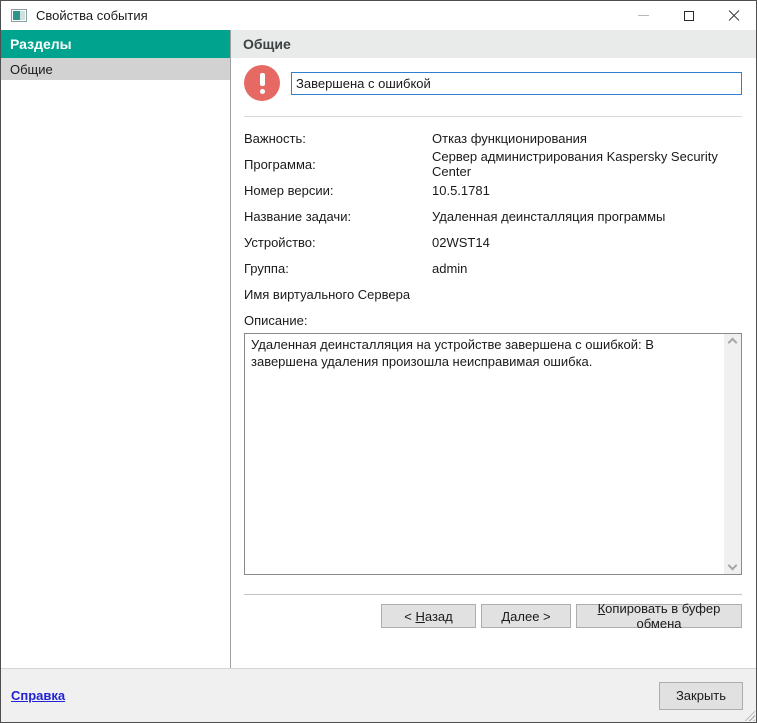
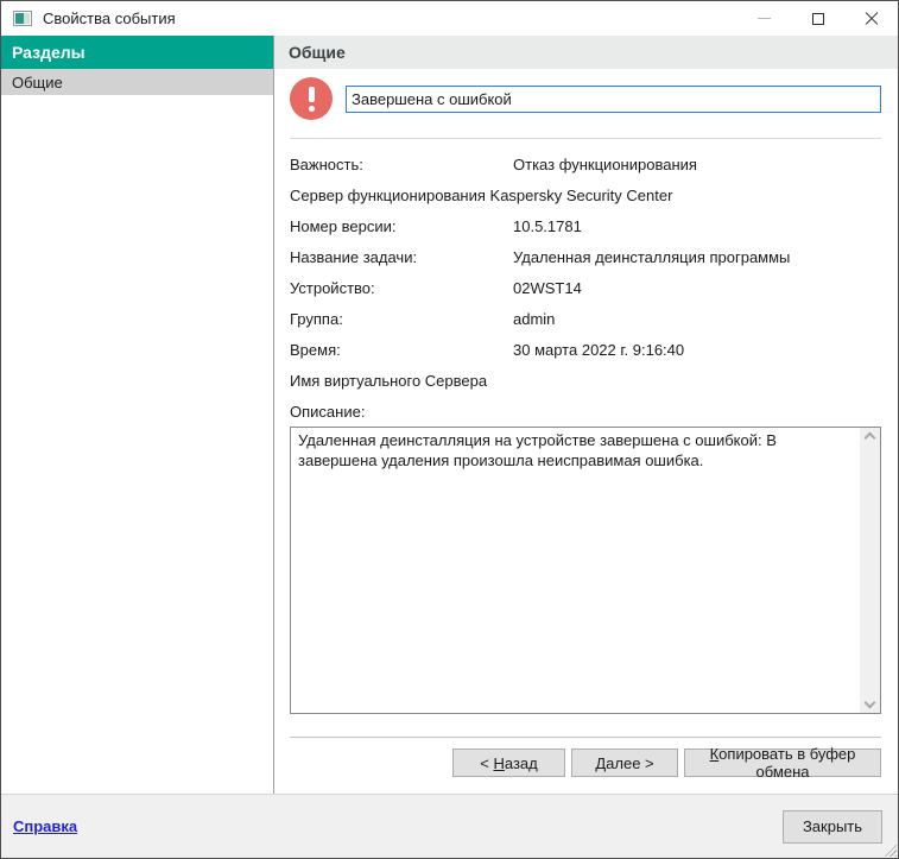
  Свойства события
  Разделы
  Общие
  Общие
  Завершена с ошибкой
  Важность:
  Отказ функционирования
- Программа:
- Сервер администрирования Kaspersky Security Center
+ Сервер функционирования Kaspersky Security Center
  Номер версии:
  10.5.1781
  Название задачи:
  Удаленная деинсталляция программы
  Устройство:
  02WST14
  Группа:
  admin
+ Время:
+ 30 марта 2022 г. 9:16:40
  Имя виртуального Сервера
  Описание:
  Удаленная деинсталляция на устройстве завершена с ошибкой: В завершена удаления произошла неисправимая ошибка.
  < Назад
  Далее >
  Копировать в буфер обмена
  Справка
  Закрыть
